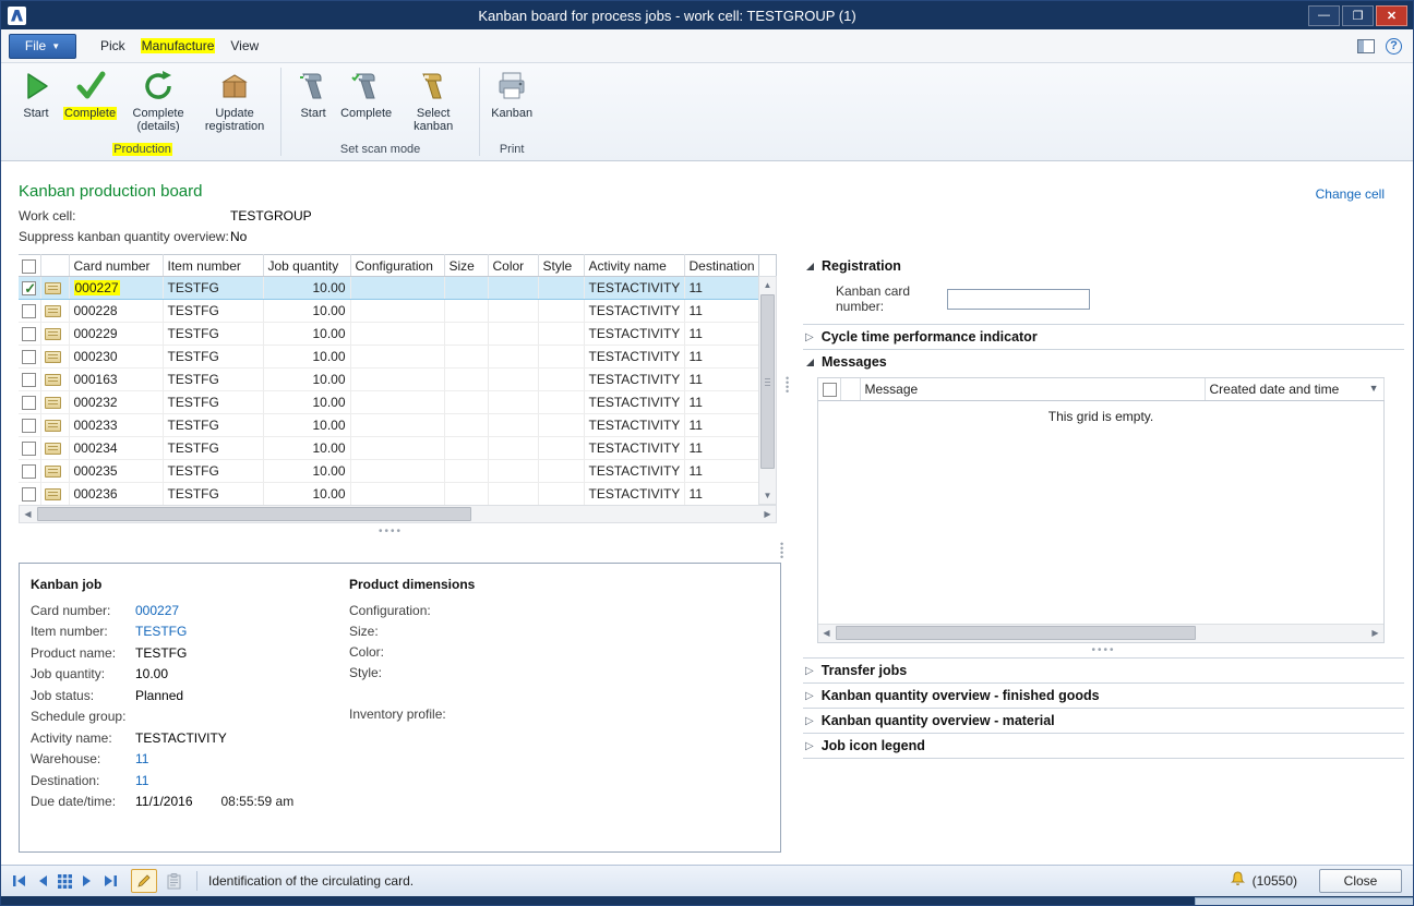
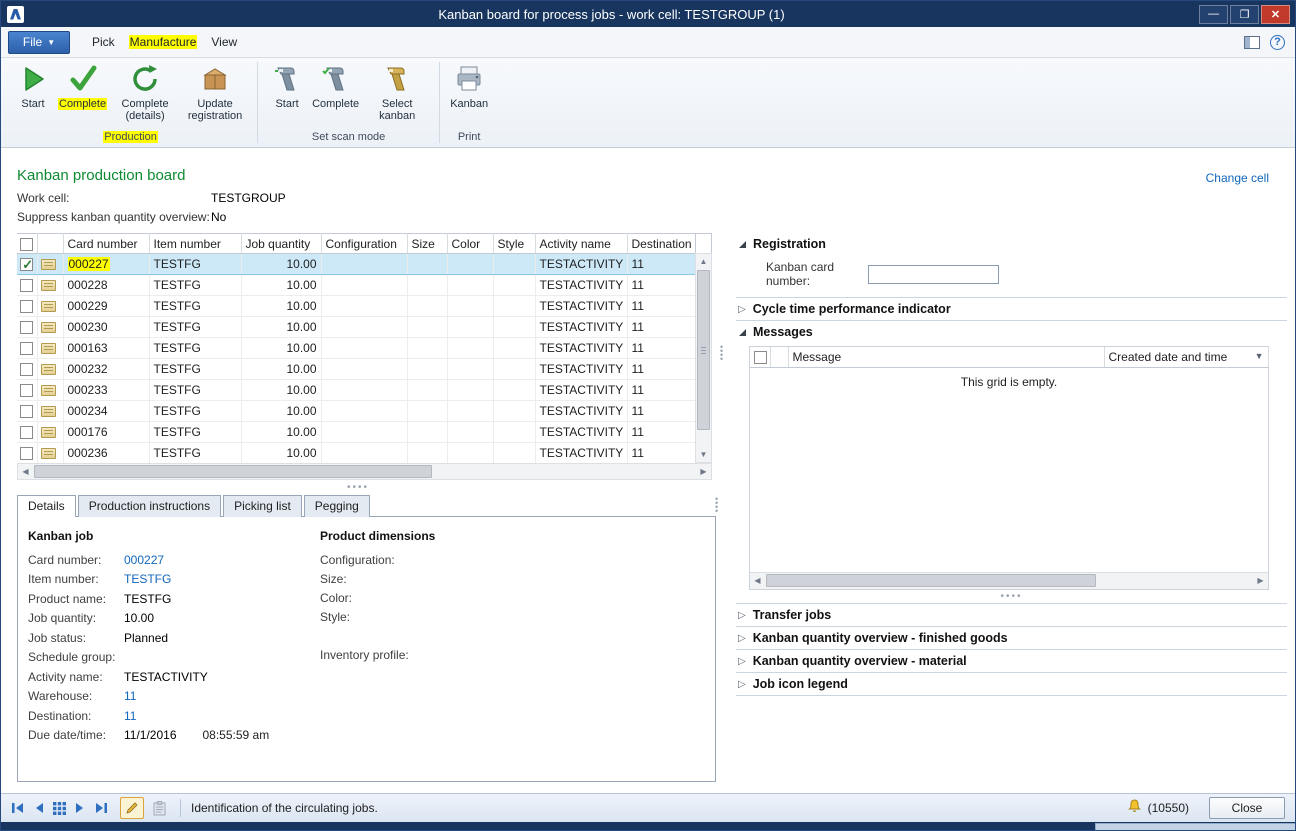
  Kanban board for process jobs - work cell: TESTGROUP (1)
  —
  ❐
  ✕
  File
  ▼
  Pick
  Manufacture
  View
  ?
  Start
  Complete
  Complete (details)
  Update registration
  Production
  Start
  Complete
  Select kanban
  Set scan mode
  Kanban
  Print
  Kanban production board
  Work cell:
  TESTGROUP
  Suppress kanban quantity overview:
  No
  Change cell
  		Card number	Item number	Job quantity	Configuration	Size	Color	Style	Activity name	Destination
  		000227	TESTFG	10.00					TESTACTIVITY	11
  		000228	TESTFG	10.00					TESTACTIVITY	11
  		000229	TESTFG	10.00					TESTACTIVITY	11
  		000230	TESTFG	10.00					TESTACTIVITY	11
  		000163	TESTFG	10.00					TESTACTIVITY	11
  		000232	TESTFG	10.00					TESTACTIVITY	11
  		000233	TESTFG	10.00					TESTACTIVITY	11
  		000234	TESTFG	10.00					TESTACTIVITY	11
- 		000235	TESTFG	10.00					TESTACTIVITY	11
+ 		000176	TESTFG	10.00					TESTACTIVITY	11
  		000236	TESTFG	10.00					TESTACTIVITY	11
  ▲
  ▼
  ◀
  ▶
  ••••
  •
  •
  •
  •
  •
  •
  •
  •
+ Details
+ Production instructions
+ Picking list
+ Pegging
  Kanban job
  Card number:
  000227
  Item number:
  TESTFG
  Product name:
  TESTFG
  Job quantity:
  10.00
  Job status:
  Planned
  Schedule group:
  Activity name:
  TESTACTIVITY
  Warehouse:
  11
  Destination:
  11
  Due date/time:
  11/1/2016
  08:55:59 am
  Product dimensions
  Configuration:
  Size:
  Color:
  Style:
  Inventory profile:
  Registration
  Kanban card number:
  ▷
  Cycle time performance indicator
  Messages
  		Message	Created date and time ▼
  This grid is empty.
  ◀
  ▶
  ••••
  ▷
  Transfer jobs
  ▷
  Kanban quantity overview - finished goods
  ▷
  Kanban quantity overview - material
  ▷
  Job icon legend
- Identification of the circulating card.
+ Identification of the circulating jobs.
  (10550)
  Close
